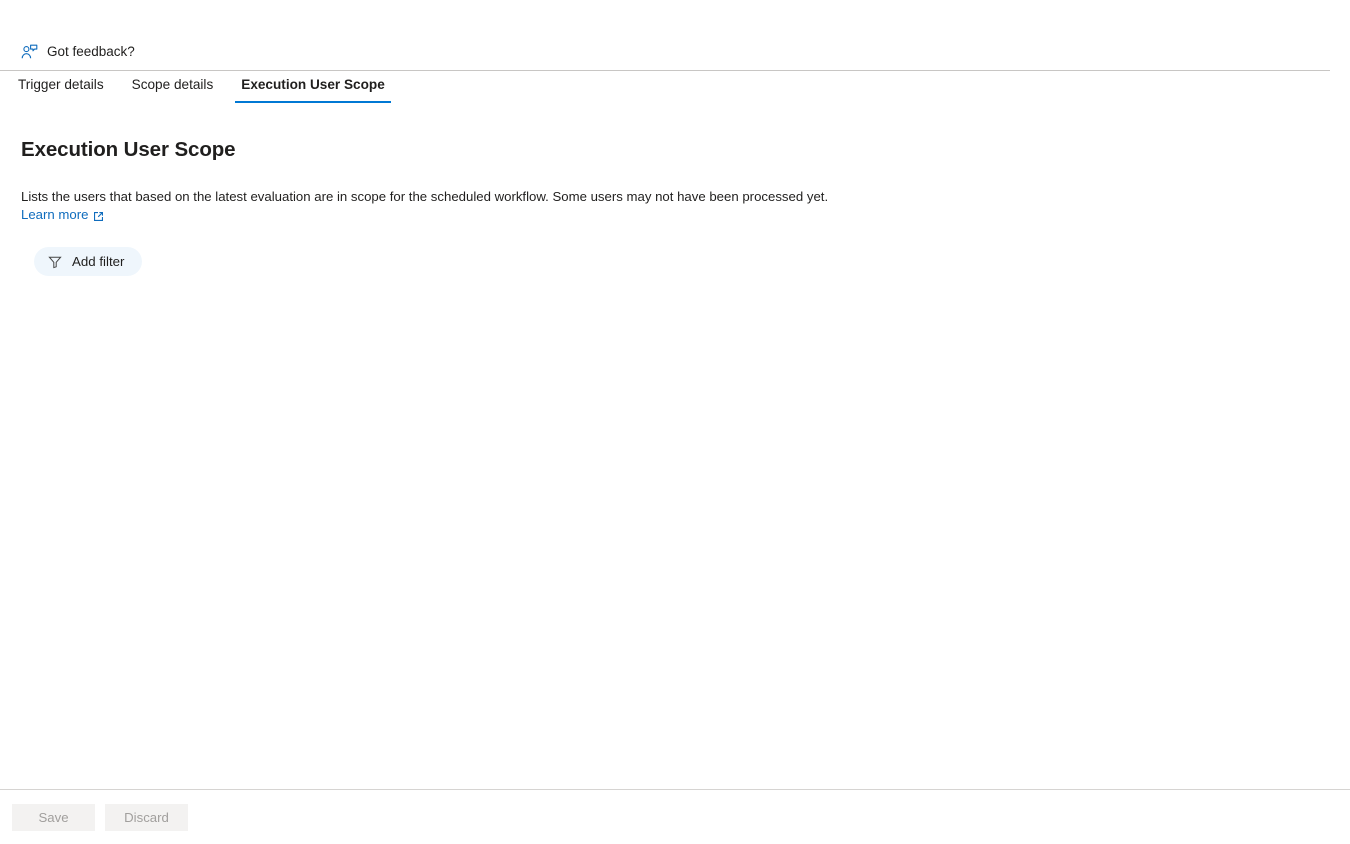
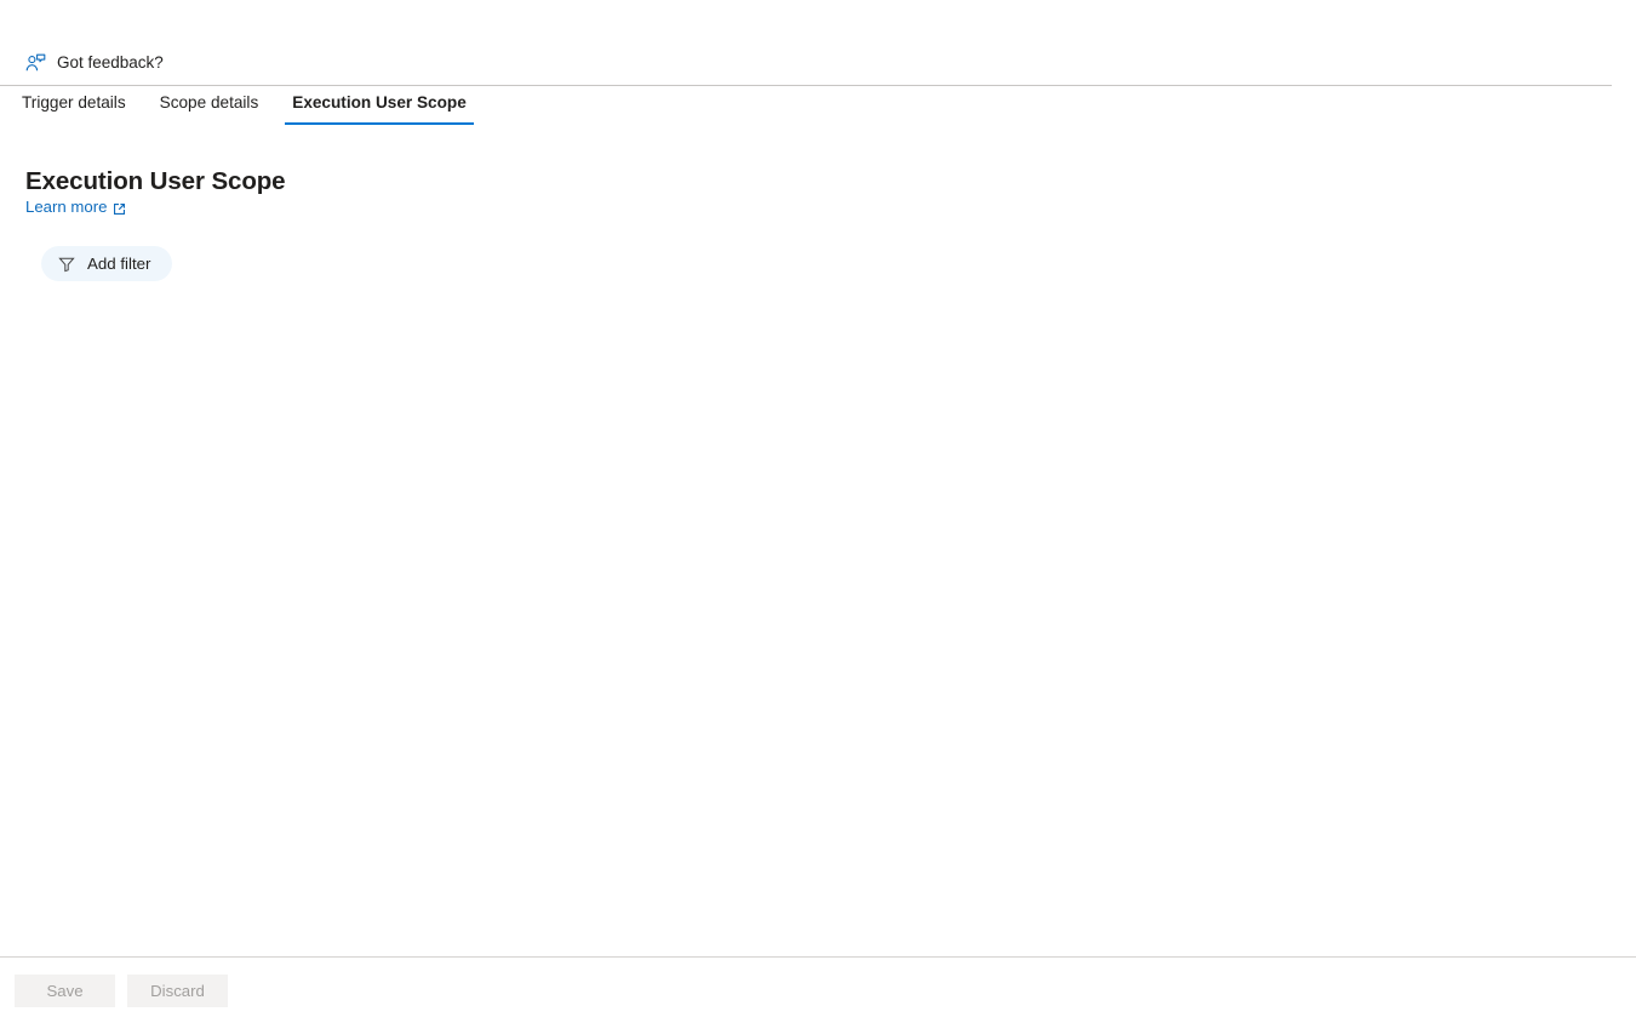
  Got feedback?
  Trigger details
  Scope details
  Execution User Scope
  Execution User Scope
- Lists the users that based on the latest evaluation are in scope for the scheduled workflow. Some users may not have been processed yet.
  Learn more
  Add filter
  Save
  Discard
